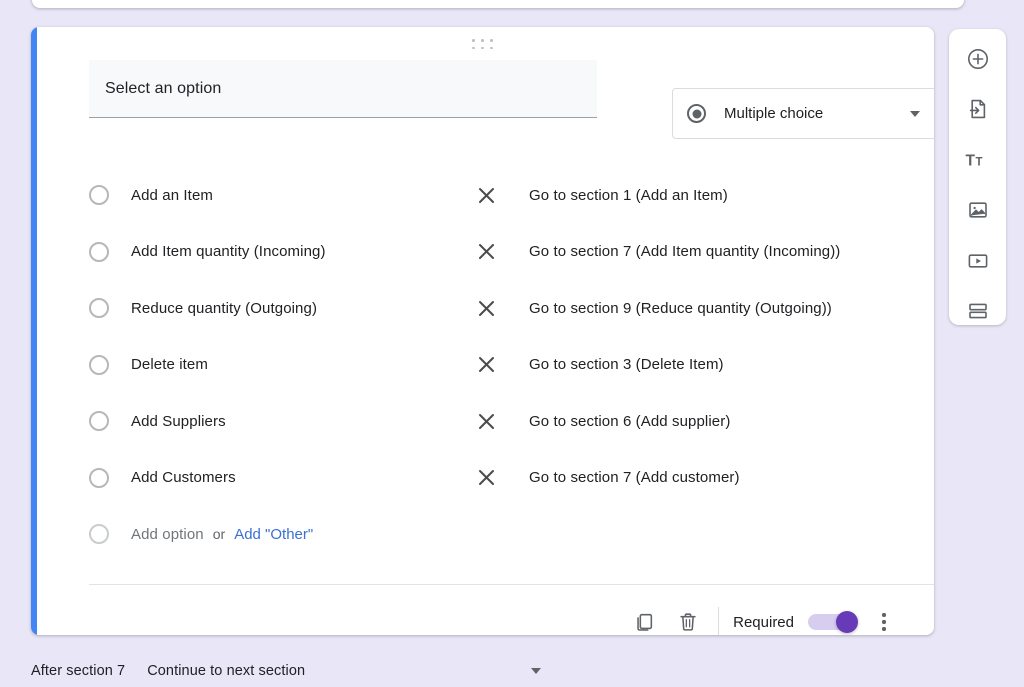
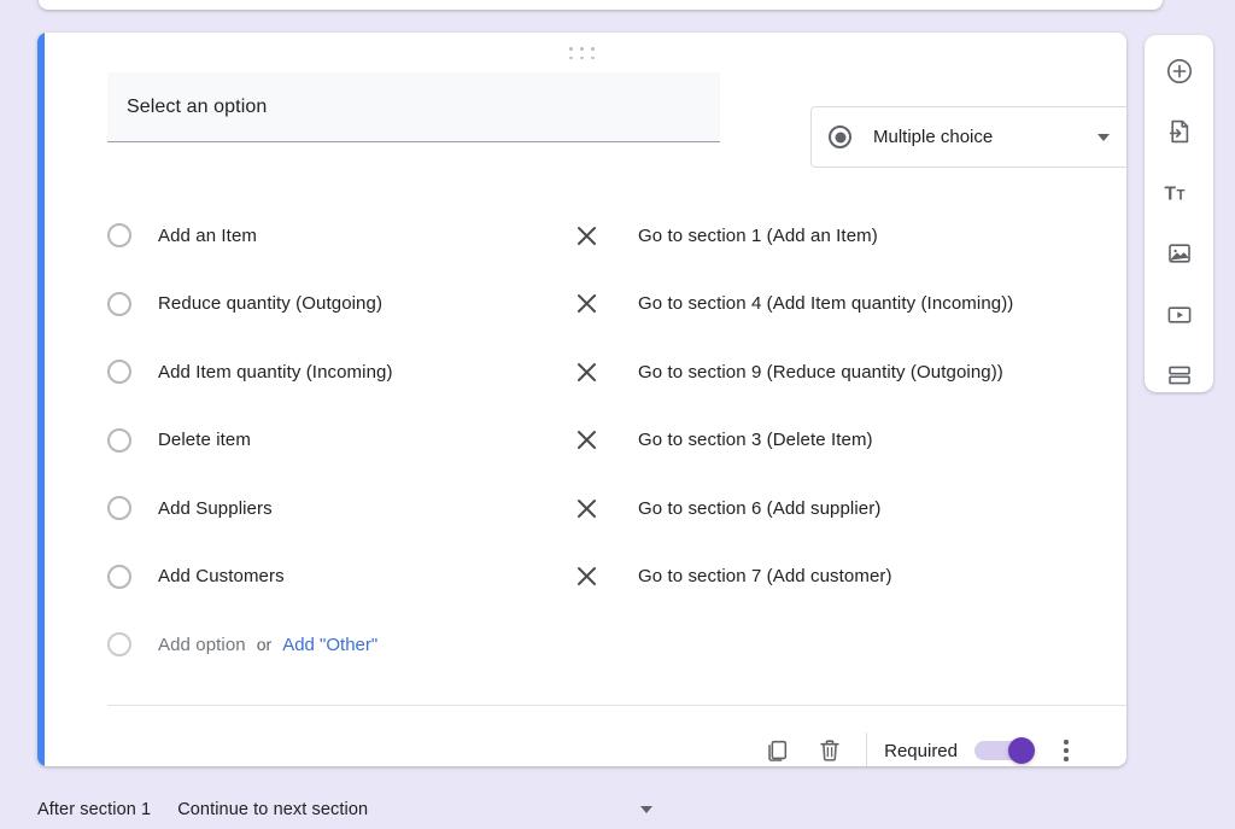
  Select an option
  Multiple choice
  Add an Item
  Go to section 1 (Add an Item)
- Add Item quantity (Incoming)
+ Reduce quantity (Outgoing)
- Go to section 7 (Add Item quantity (Incoming))
+ Go to section 4 (Add Item quantity (Incoming))
- Reduce quantity (Outgoing)
+ Add Item quantity (Incoming)
  Go to section 9 (Reduce quantity (Outgoing))
  Delete item
  Go to section 3 (Delete Item)
  Add Suppliers
  Go to section 6 (Add supplier)
  Add Customers
  Go to section 7 (Add customer)
  Add option
  or
  Add "Other"
  Required
  T
  T
- After section 7
+ After section 1
  Continue to next section
